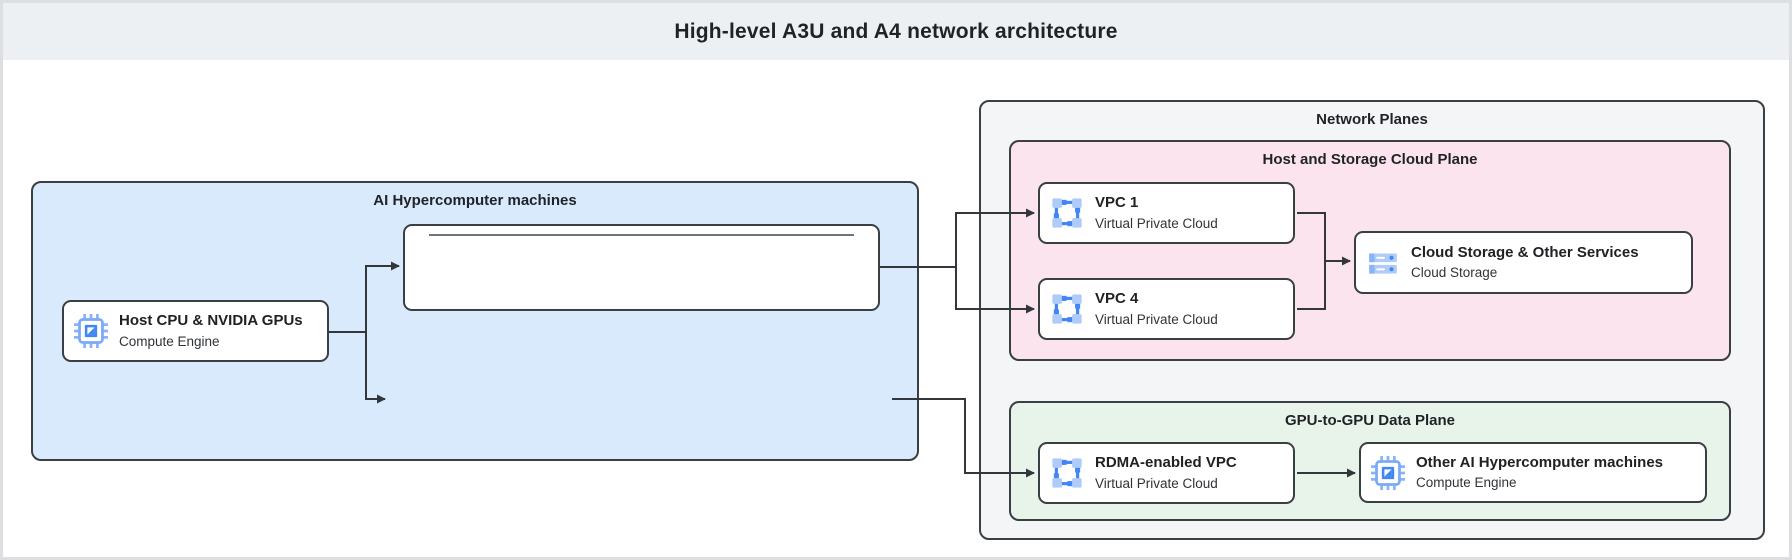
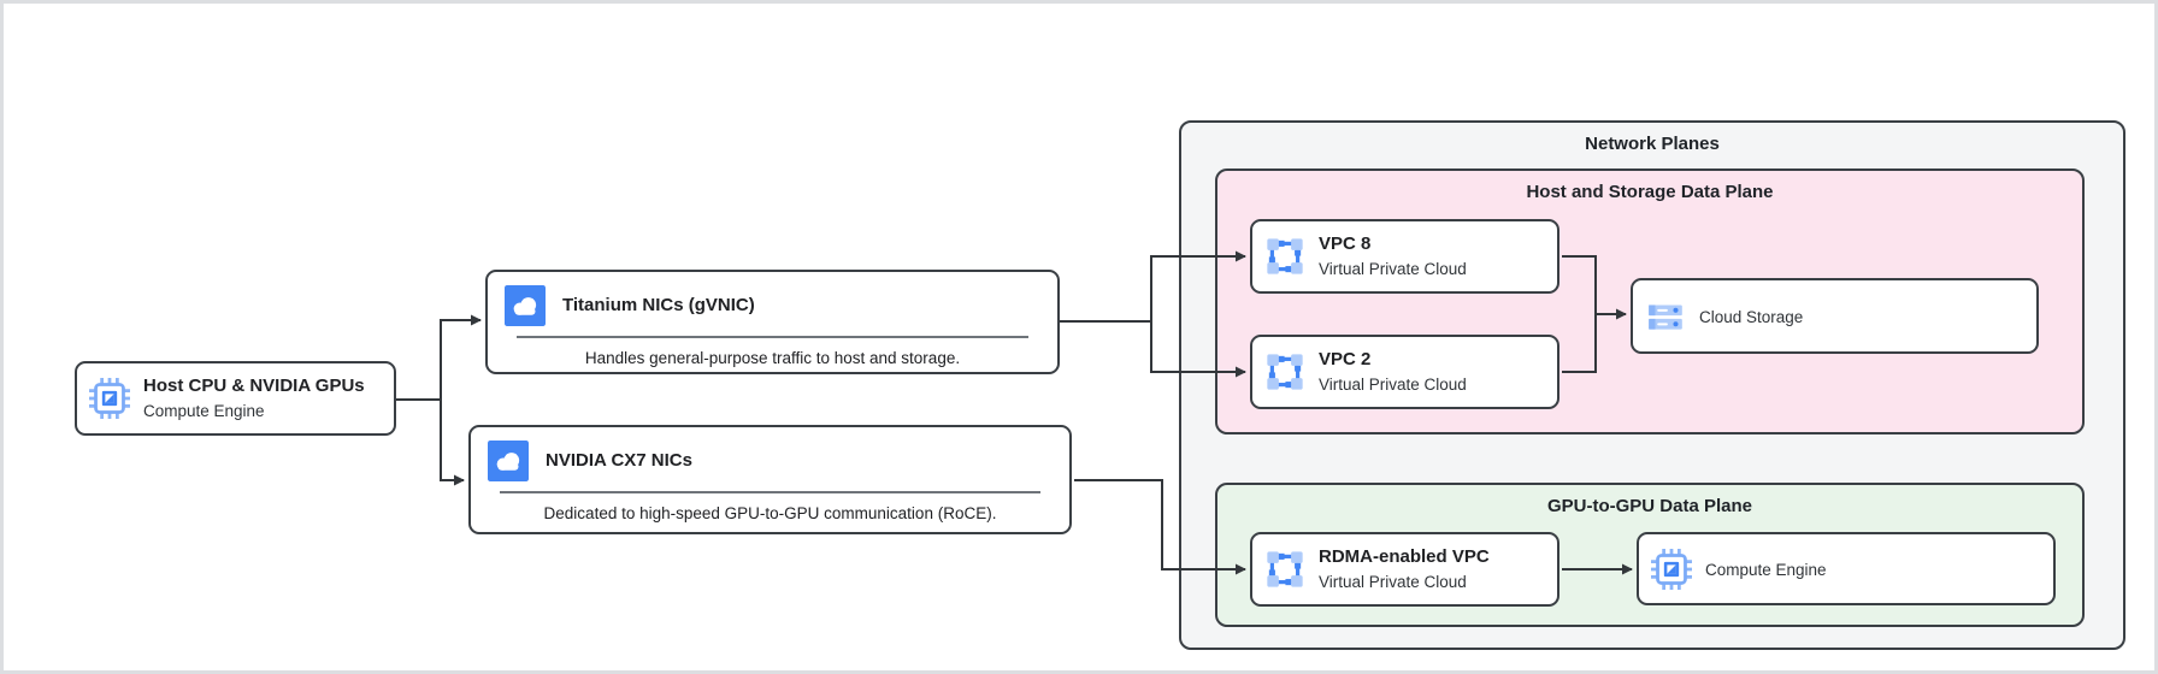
- High-level A3U and A4 network architecture
- AI Hypercomputer machines
  Network Planes
- Host and Storage Cloud Plane
+ Host and Storage Data Plane
  GPU-to-GPU Data Plane
  Host CPU & NVIDIA GPUs
  Compute Engine
+ Titanium NICs (gVNIC)
+ Handles general-purpose traffic to host and storage.
+ NVIDIA CX7 NICs
+ Dedicated to high-speed GPU-to-GPU communication (RoCE).
- VPC 1
+ VPC 8
  Virtual Private Cloud
- VPC 4
+ VPC 2
  Virtual Private Cloud
- Cloud Storage & Other Services
  Cloud Storage
  RDMA-enabled VPC
  Virtual Private Cloud
- Other AI Hypercomputer machines
  Compute Engine
